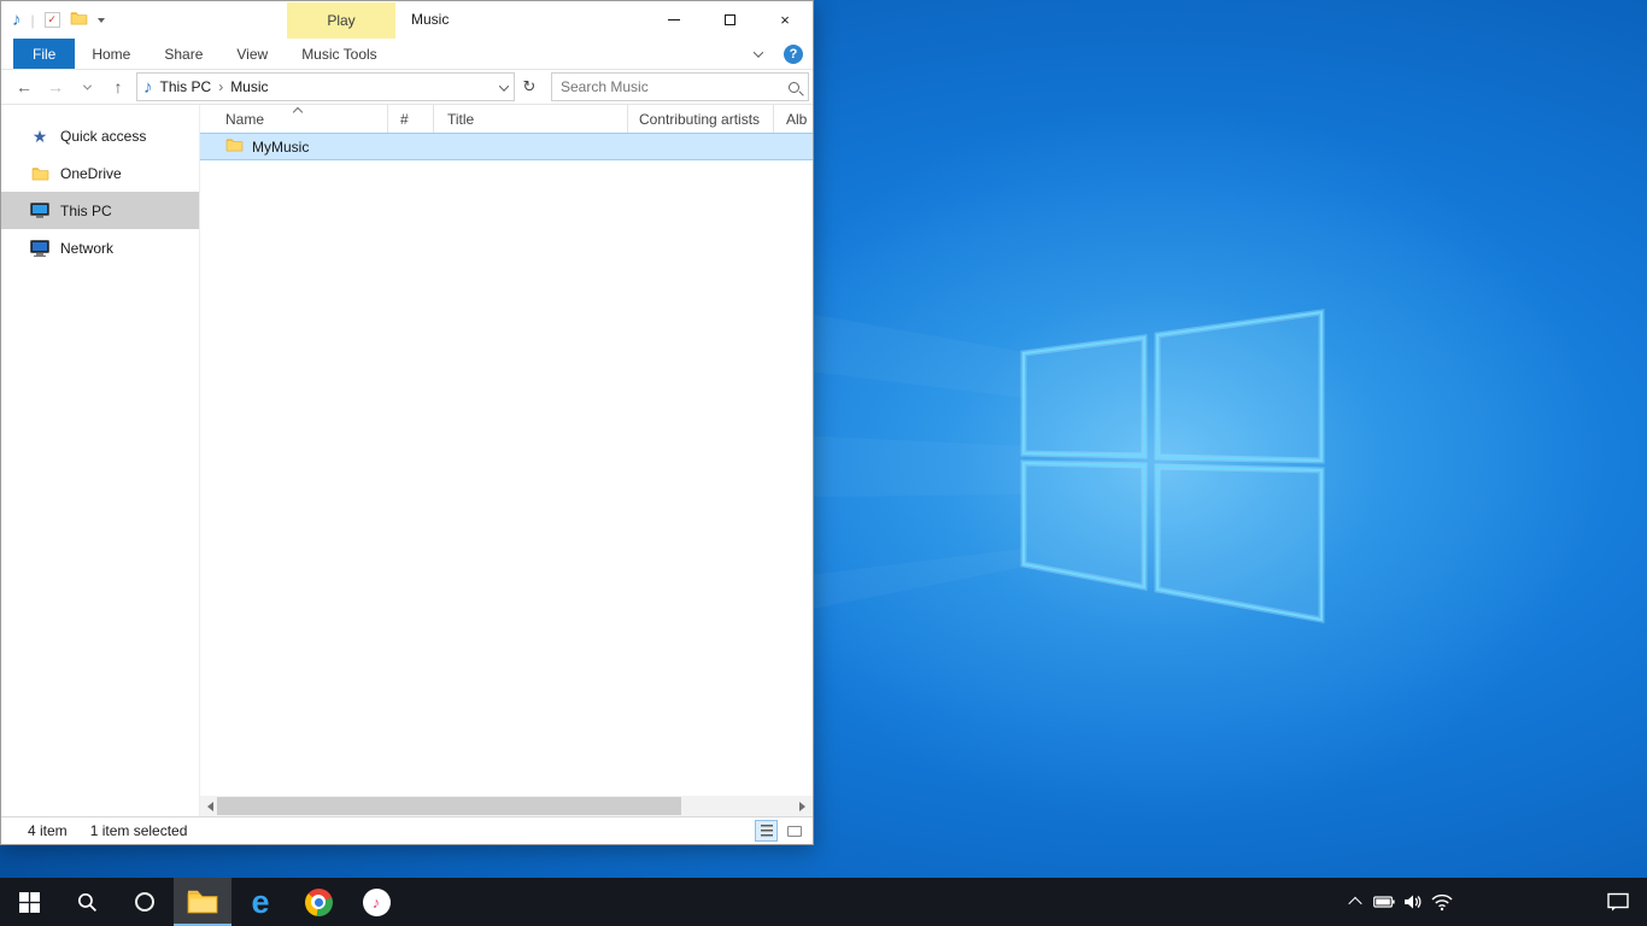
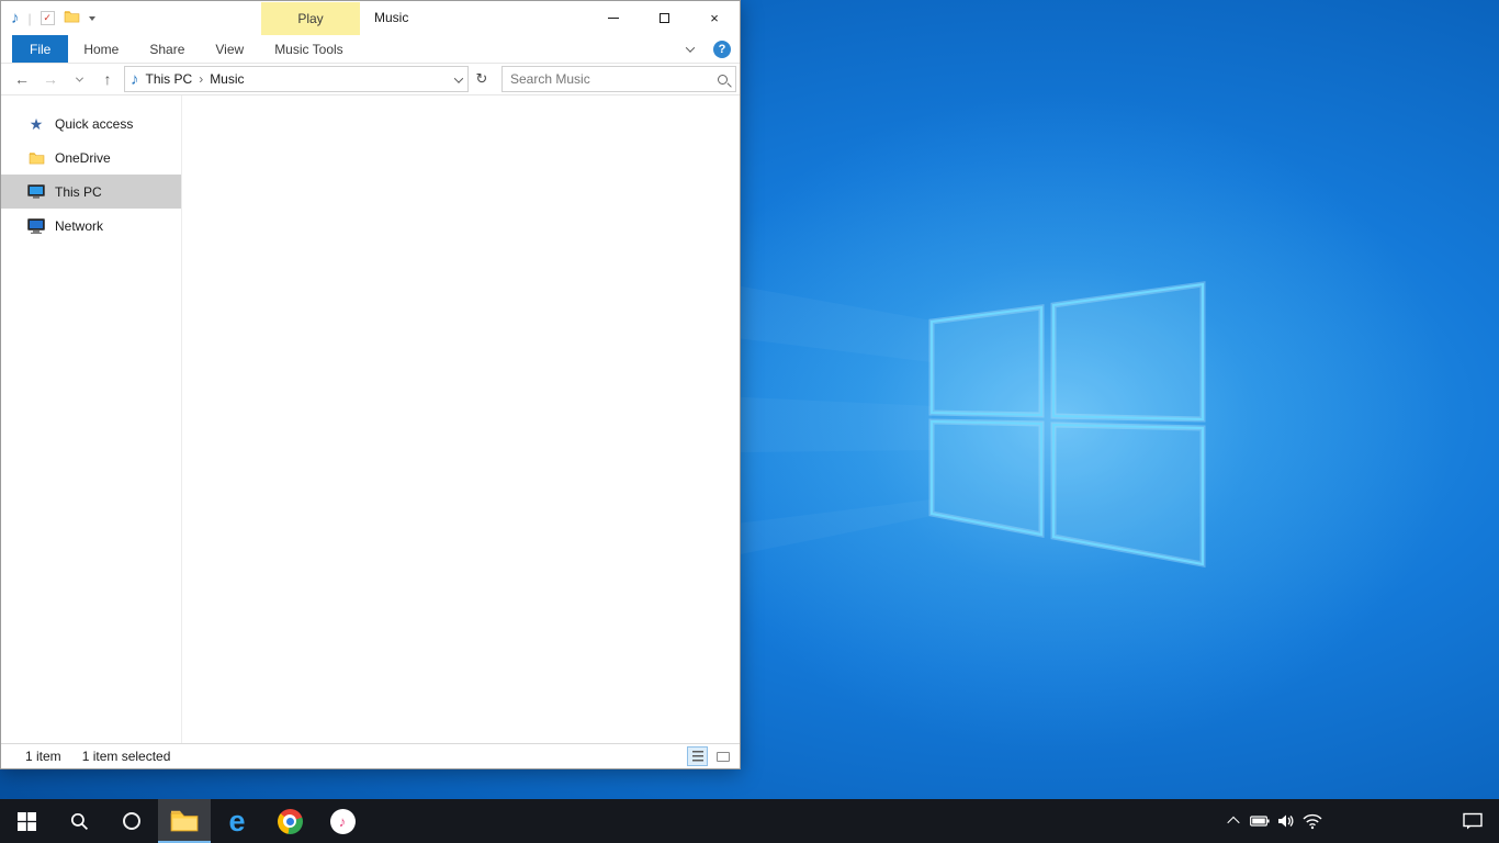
  ♪
  |
  ✓
  Play
  Music
  ×
  File
  Home
  Share
  View
  Music Tools
  ?
  ←
  →
  ↑
  ♪
  This PC
  ›
  Music
  ↻
  Search Music
  ★
  Quick access
  OneDrive
  This PC
  Network
- Name
- #
- Title
- Contributing artists
- Alb
- MyMusic
- 4 item
+ 1 item
  1 item selected
  e
  ♪
